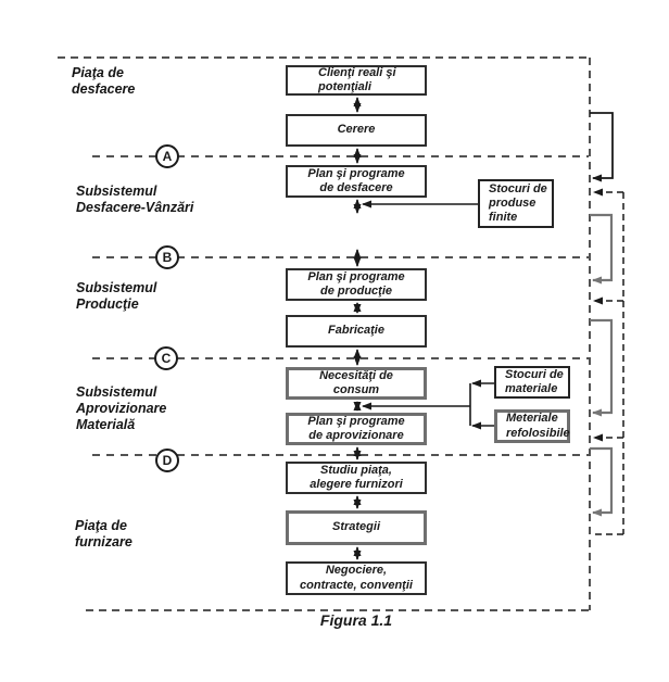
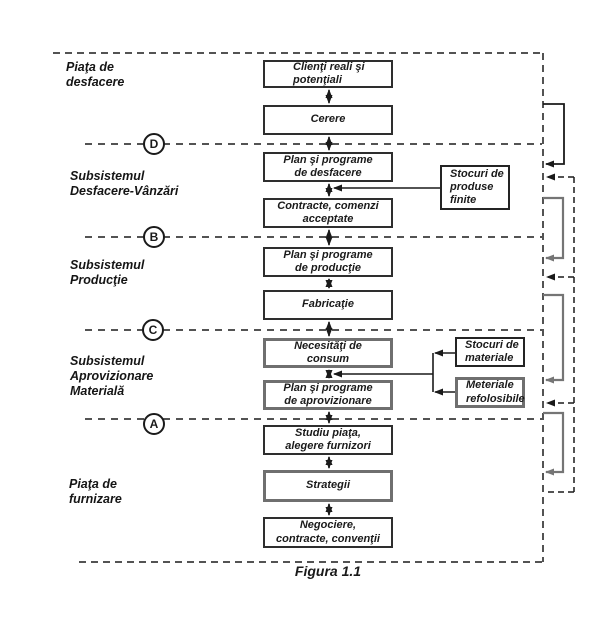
  Piaţa de
  desfacere
  Subsistemul
  Desfacere-Vânzări
  Subsistemul
  Producţie
  Subsistemul
  Aprovizionare
  Materială
  Piaţa de
  furnizare
- A
+ D
  B
  C
- D
+ A
  Clienţi reali şi
  potenţiali
  Cerere
  Plan şi programe
  de desfacere
+ Contracte, comenzi
+ acceptate
  Plan şi programe
  de producţie
  Fabricaţie
  Necesităţi de
  consum
  Plan şi programe
  de aprovizionare
  Studiu piaţa,
  alegere furnizori
  Strategii
  Negociere,
  contracte, convenţii
  Stocuri de
  produse
  finite
  Stocuri de
  materiale
  Meteriale
  refolosibile
  Figura 1.1
